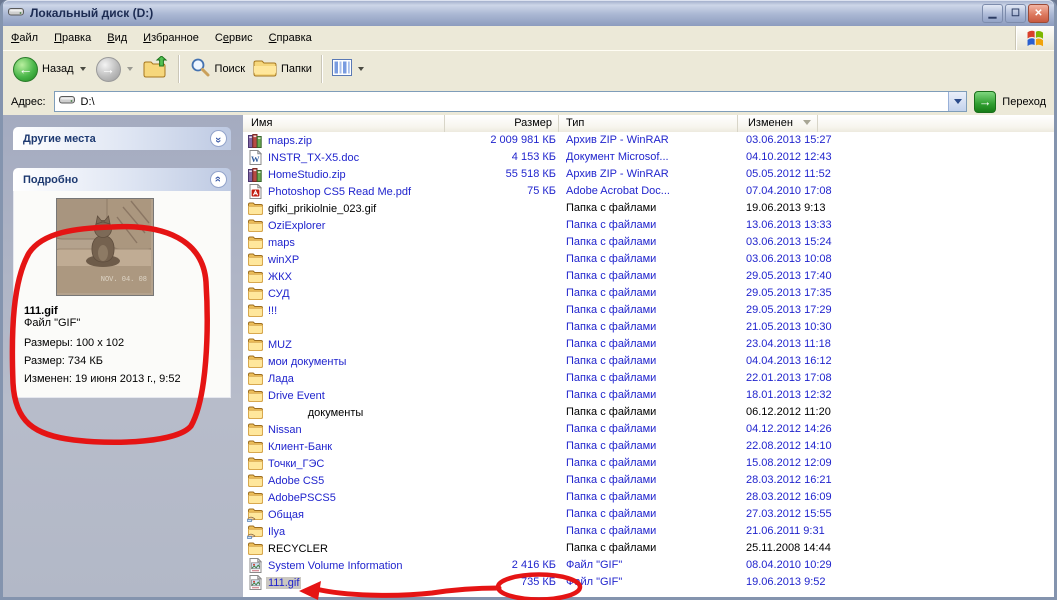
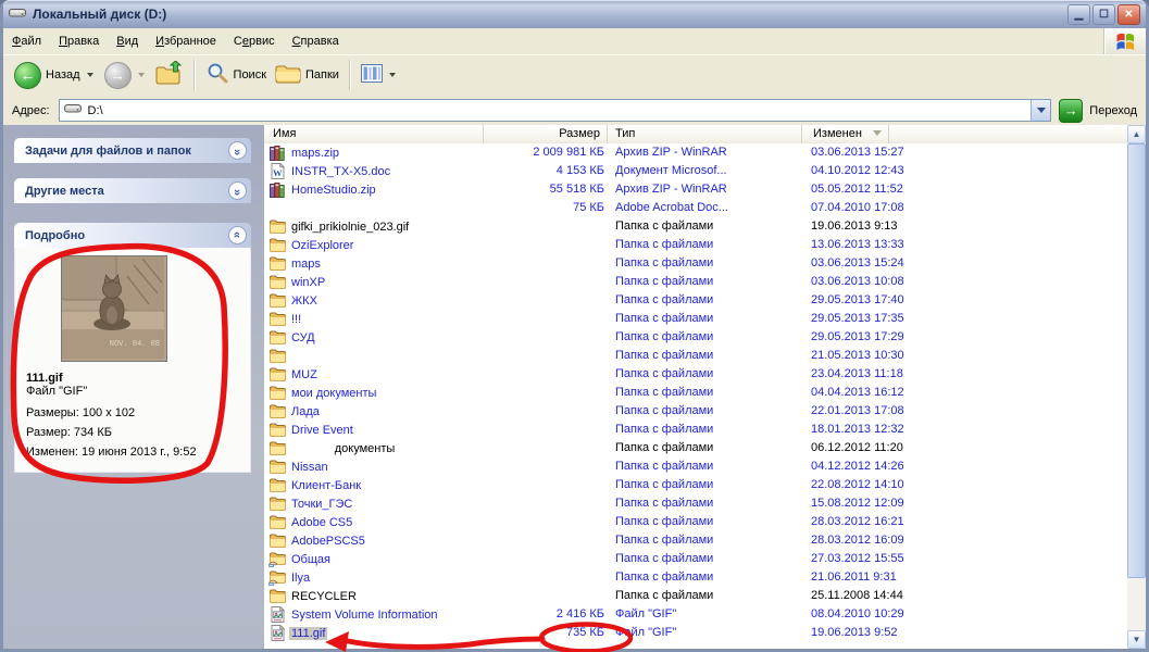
  Локальный диск (D:)
  ▁
  ☐
  ✕
  Ф
  айл
  П
  равка
  В
  ид
  И
  збранное
  С
  е
  рвис
  С
  правка
  ←
  Назад
  →
  Поиск
  Папки
  Адрес:
  D:\
  →
  Переход
+ Задачи для файлов и папок
  Другие места
  Подробно
  NOV. 04. 08
  111.gif
  Файл "GIF"
  Размеры: 100 x 102
  Размер: 734 КБ
  Изменен: 19 июня 2013 г., 9:52
  Имя
  Размер
  Тип
  Изменен
  maps.zip
  2 009 981 КБ
  Архив ZIP - WinRAR
  03.06.2013 15:27
  W
  INSTR_TX-X5.doc
  4 153 КБ
  Документ Microsof...
  04.10.2012 12:43
  HomeStudio.zip
  55 518 КБ
  Архив ZIP - WinRAR
  05.05.2012 11:52
- Photoshop CS5 Read Me.pdf
  75 КБ
  Adobe Acrobat Doc...
  07.04.2010 17:08
  gifki_prikiolnie_023.gif
  Папка с файлами
  19.06.2013 9:13
  OziExplorer
  Папка с файлами
  13.06.2013 13:33
  maps
  Папка с файлами
  03.06.2013 15:24
  winXP
  Папка с файлами
  03.06.2013 10:08
  ЖКХ
  Папка с файлами
  29.05.2013 17:40
- СУД
+ !!!
  Папка с файлами
  29.05.2013 17:35
- !!!
+ СУД
  Папка с файлами
  29.05.2013 17:29
  Папка с файлами
  21.05.2013 10:30
  MUZ
  Папка с файлами
  23.04.2013 11:18
  мои документы
  Папка с файлами
  04.04.2013 16:12
  Лада
  Папка с файлами
  22.01.2013 17:08
  Drive Event
  Папка с файлами
  18.01.2013 12:32
  документы
  Папка с файлами
  06.12.2012 11:20
  Nissan
  Папка с файлами
  04.12.2012 14:26
  Клиент-Банк
  Папка с файлами
  22.08.2012 14:10
  Точки_ГЭС
  Папка с файлами
  15.08.2012 12:09
  Adobe CS5
  Папка с файлами
  28.03.2012 16:21
  AdobePSCS5
  Папка с файлами
  28.03.2012 16:09
  Общая
  Папка с файлами
  27.03.2012 15:55
  Ilya
  Папка с файлами
  21.06.2011 9:31
  RECYCLER
  Папка с файлами
  25.11.2008 14:44
  System Volume Information
  2 416 КБ
  Файл "GIF"
  08.04.2010 10:29
  111.gif
  735 КБ
  Фйл "GIF"
  19.06.2013 9:52
+ ▲
+ ▼
